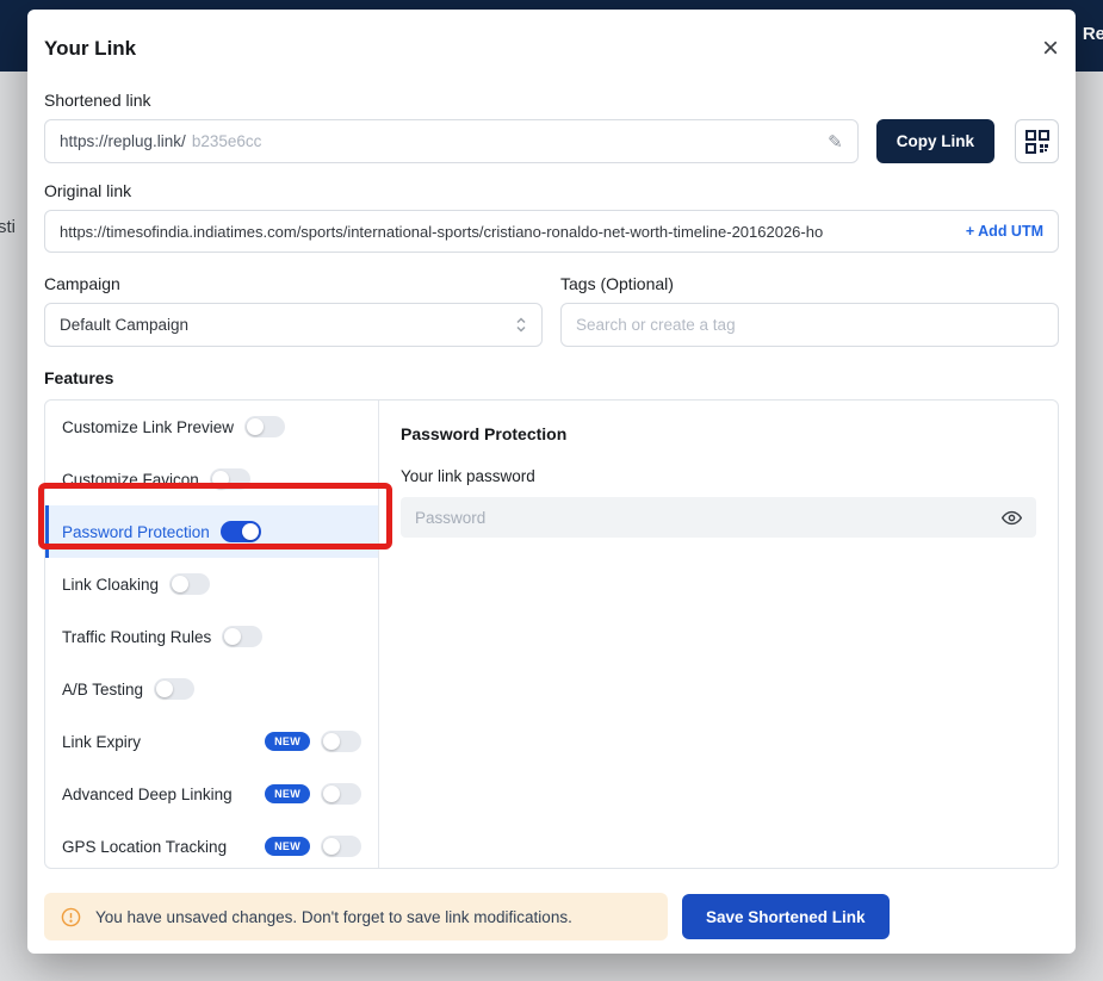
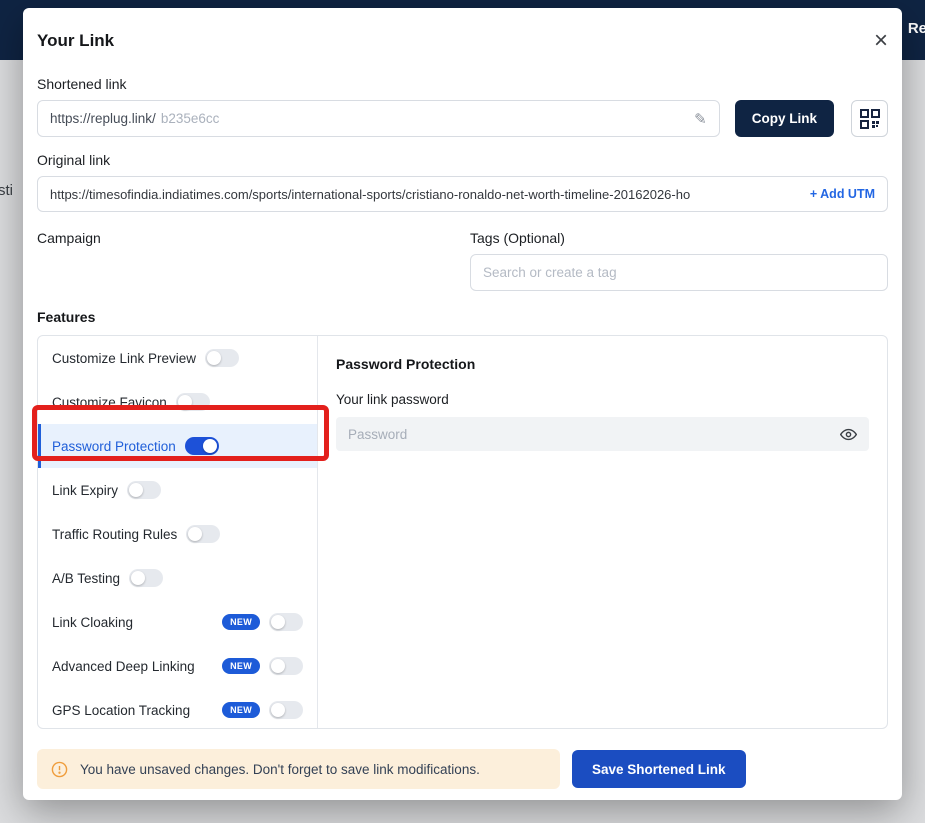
  Re
  sti
  Your Link
  ×
  Shortened link
  https://replug.link/
  b235e6cc
  ✎
  Copy Link
  Original link
  https://timesofindia.indiatimes.com/sports/international-sports/cristiano-ronaldo-net-worth-timeline-20162026-ho
  + Add UTM
  Campaign
- Default Campaign
  Tags (Optional)
  Search or create a tag
  Features
  Customize Link Preview
  Customize Favicon
  Password Protection
- Link Cloaking
+ Link Expiry
  Traffic Routing Rules
  A/B Testing
- Link Expiry
+ Link Cloaking
  NEW
  Advanced Deep Linking
  NEW
  GPS Location Tracking
  NEW
  Password Protection
  Your link password
  Password
  You have unsaved changes. Don't forget to save link modifications.
  Save Shortened Link
